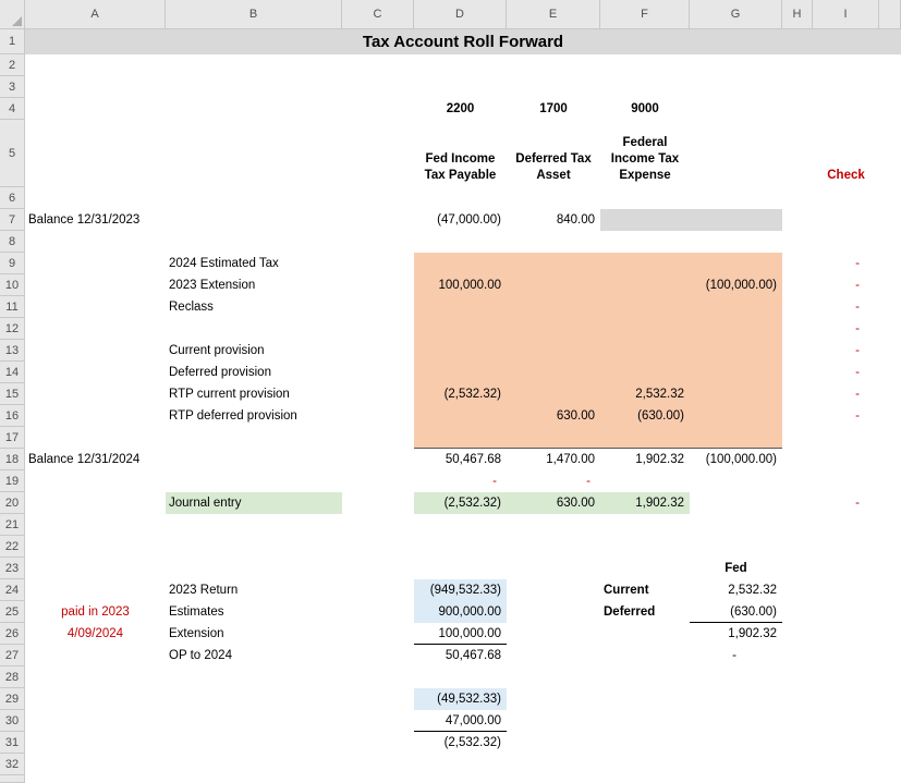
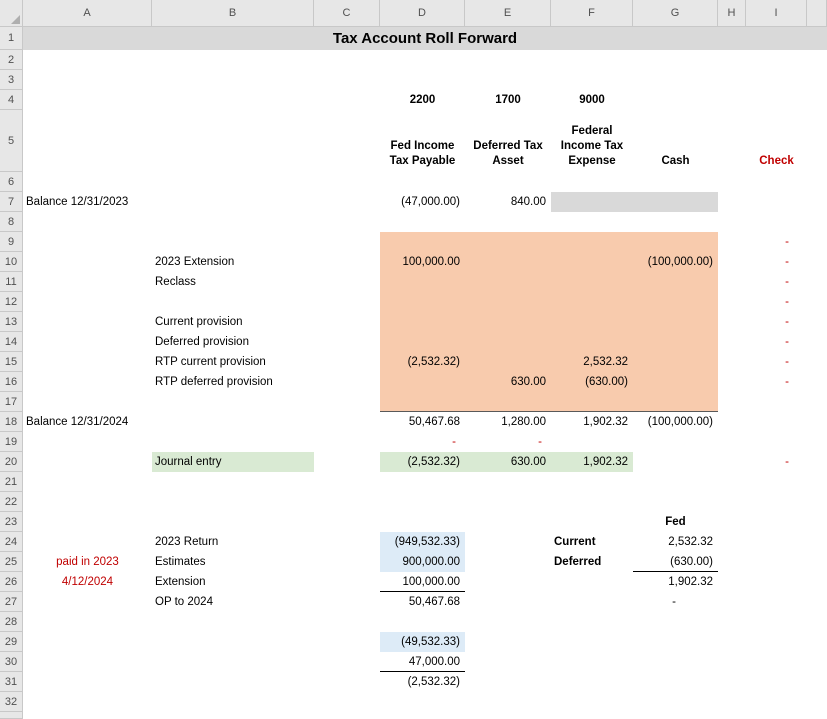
  Tax Account Roll Forward
  2200
  1700
  9000
  Fed Income
  Tax Payable
  Deferred Tax
  Asset
  Federal
  Income Tax
  Expense
+ Cash
  Check
  Balance 12/31/2023
  (47,000.00)
  840.00
- 2024 Estimated Tax
  -
  2023 Extension
  100,000.00
  (100,000.00)
  -
  Reclass
  -
  -
  Current provision
  -
  Deferred provision
  -
  RTP current provision
  (2,532.32)
  2,532.32
  -
  RTP deferred provision
  630.00
  (630.00)
  -
  Balance 12/31/2024
  50,467.68
- 1,470.00
+ 1,280.00
  1,902.32
  (100,000.00)
  -
  -
  Journal entry
  (2,532.32)
  630.00
  1,902.32
  -
  Fed
  2023 Return
  (949,532.33)
  Current
  2,532.32
  paid in 2023
  Estimates
  900,000.00
  Deferred
  (630.00)
- 4/09/2024
+ 4/12/2024
  Extension
  100,000.00
  1,902.32
  OP to 2024
  50,467.68
  -
  (49,532.33)
  47,000.00
  (2,532.32)
  A
  B
  C
  D
  E
  F
  G
  H
  I
  1
  2
  3
  4
  5
  6
  7
  8
  9
  10
  11
  12
  13
  14
  15
  16
  17
  18
  19
  20
  21
  22
  23
  24
  25
  26
  27
  28
  29
  30
  31
  32
